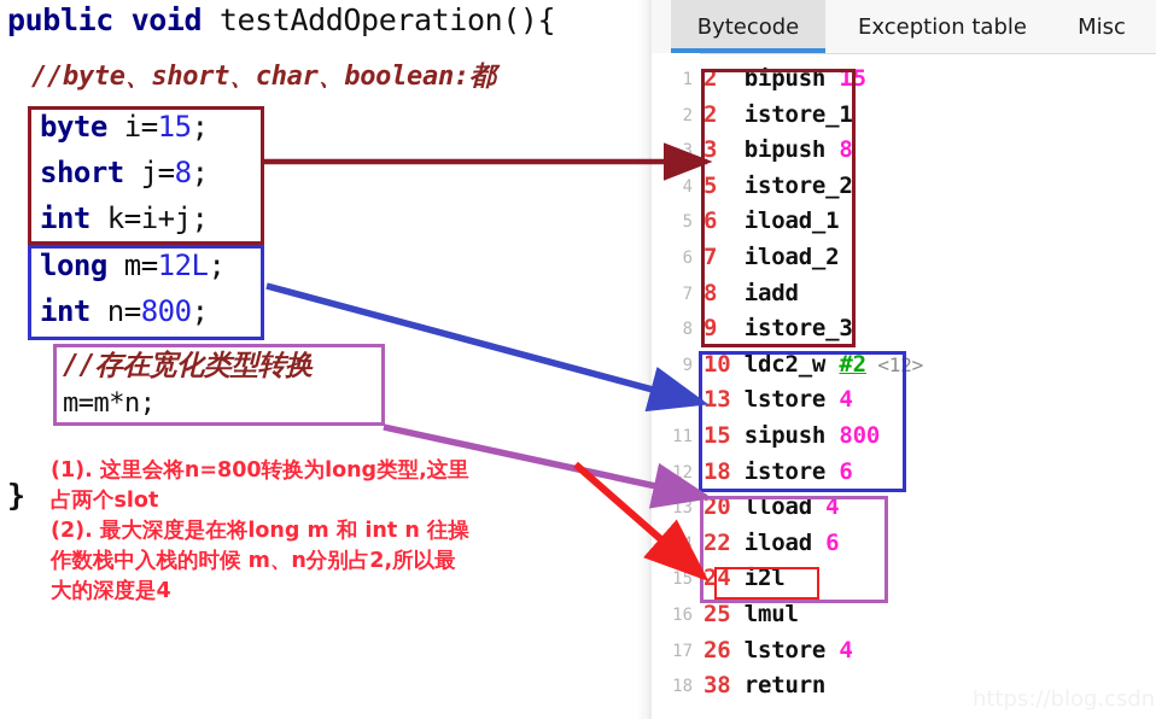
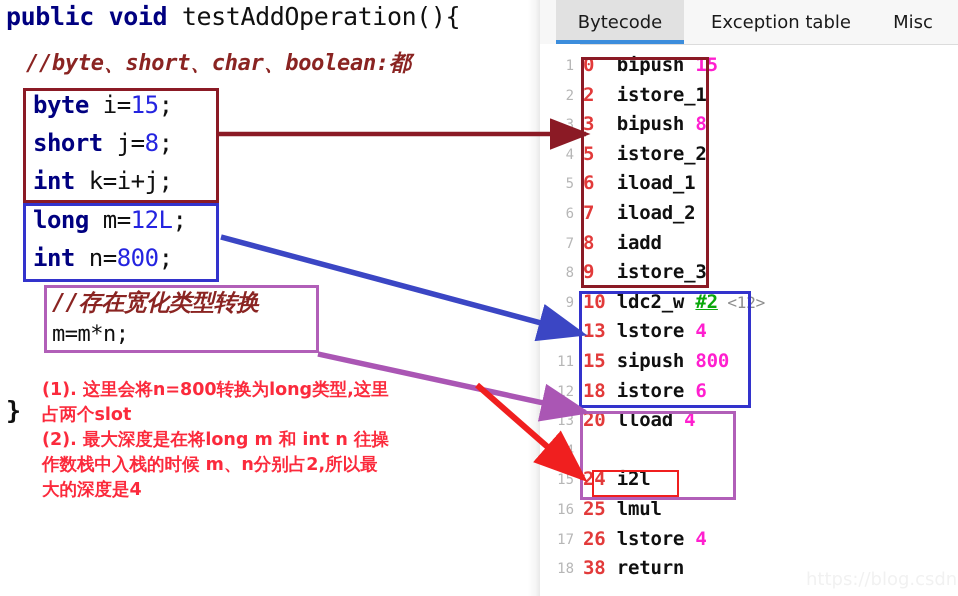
  public void testAddOperation(){
  //byte、short、char、boolean:都
  byte i=15;
  short j=8;
  int k=i+j;
  long m=12L;
  int n=800;
  //存在宽化类型转换
  m=m*n;
  }
  (1). 这里会将n=800转换为long类型,这里
  占两个slot
  (2). 最大深度是在将long m 和 int n 往操
  作数栈中入栈的时候 m、n分别占2,所以最
  大的深度是4
  Bytecode
  Exception table
  Misc
  1
  2
  3
  4
  5
  6
  7
  8
  9
  11
  12
  13
  14
  15
  16
  17
  18
- 2 bipush 15
+ 0 bipush 15
  2 istore_1
  3 bipush 8
  5 istore_2
  6 iload_1
  7 iload_2
  8 iadd
  9 istore_3
  10 ldc2_w #2 <12>
  13 lstore 4
  15 sipush 800
  18 istore 6
  20 lload 4
- 22 iload 6
  24 i2l
  25 lmul
  26 lstore 4
  38 return
